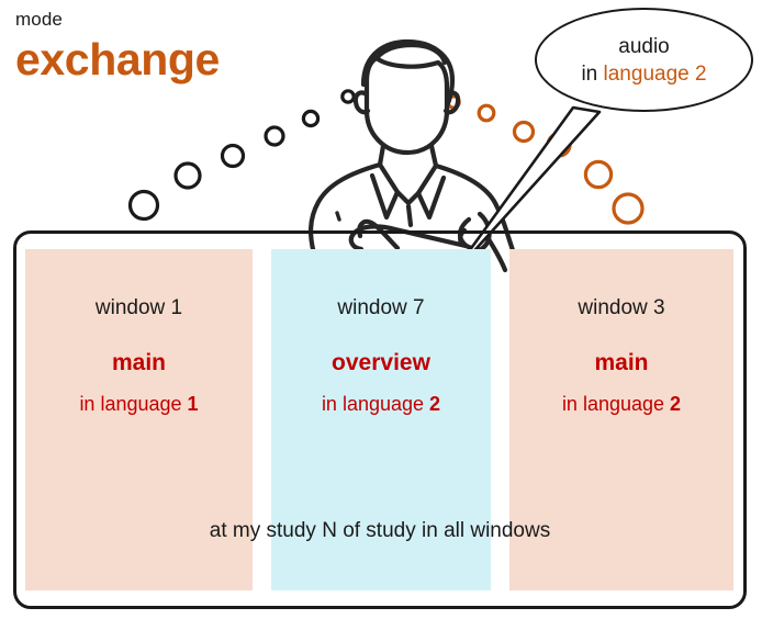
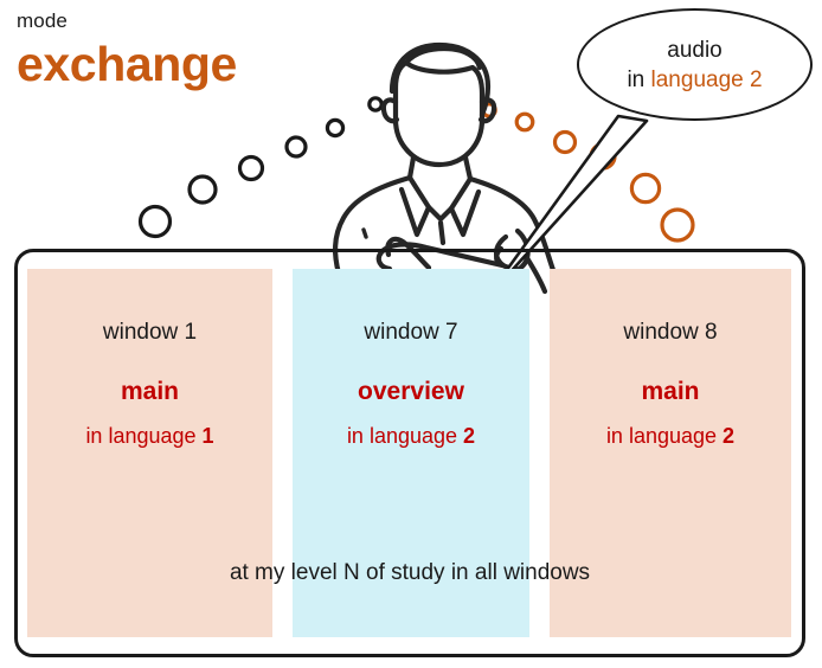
  mode
  exchange
  audio
  in language 2
  window 1
  main
  in language 1
  window 7
  overview
  in language 2
- window 3
+ window 8
  main
  in language 2
- at my study N of study in all windows
+ at my level N of study in all windows
